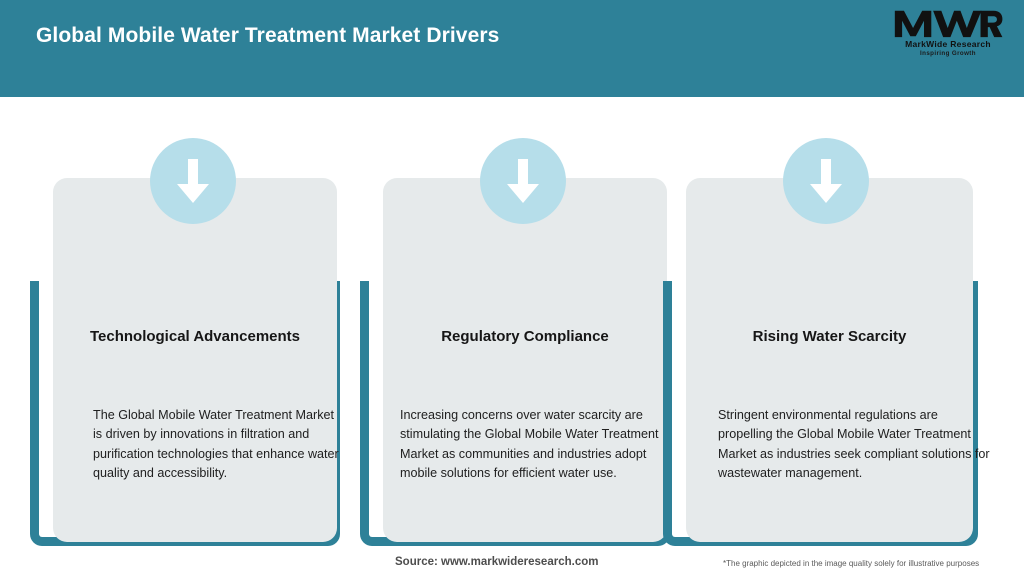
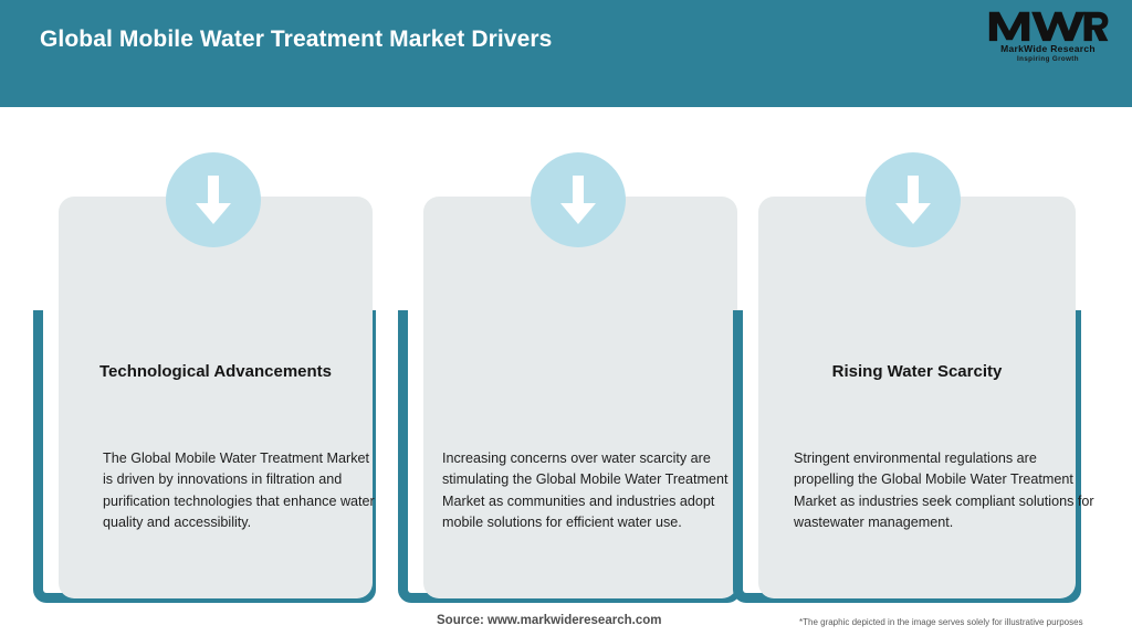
  Global Mobile Water Treatment Market Drivers
  MarkWide Research
  Technological Advancements
  The Global Mobile Water Treatment Market is driven by innovations in filtration and purification technologies that enhance water quality and accessibility.
- Regulatory Compliance
  Increasing concerns over water scarcity are stimulating the Global Mobile Water Treatment Market as communities and industries adopt mobile solutions for efficient water use.
  Rising Water Scarcity
  Stringent environmental regulations are propelling the Global Mobile Water Treatment Market as industries seek compliant solutions for wastewater management.
  Source: www.markwideresearch.com
- *The graphic depicted in the image quality solely for illustrative purposes
+ *The graphic depicted in the image serves solely for illustrative purposes
